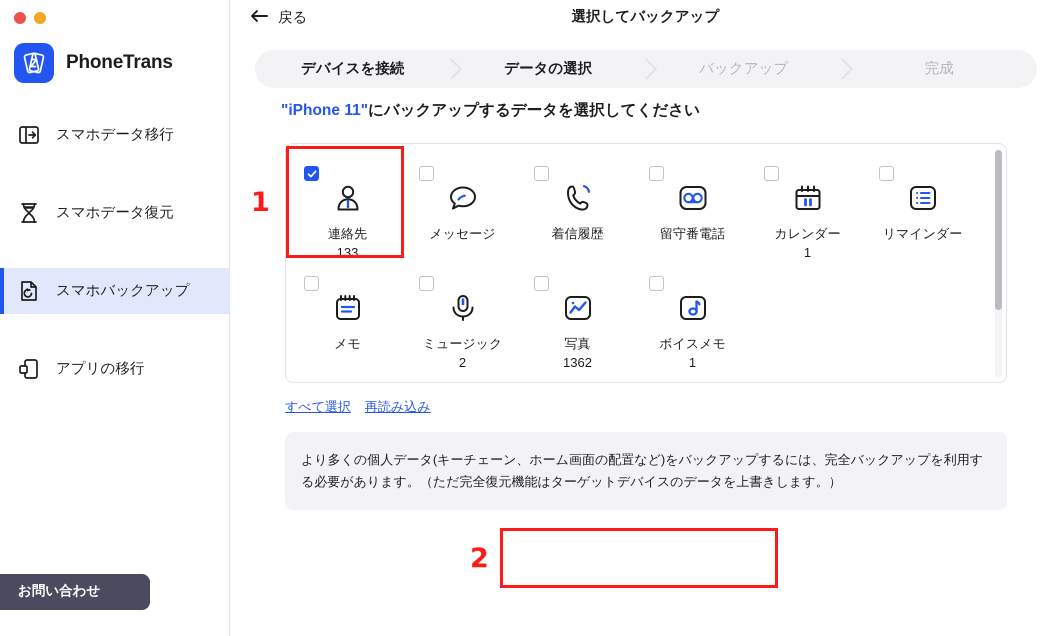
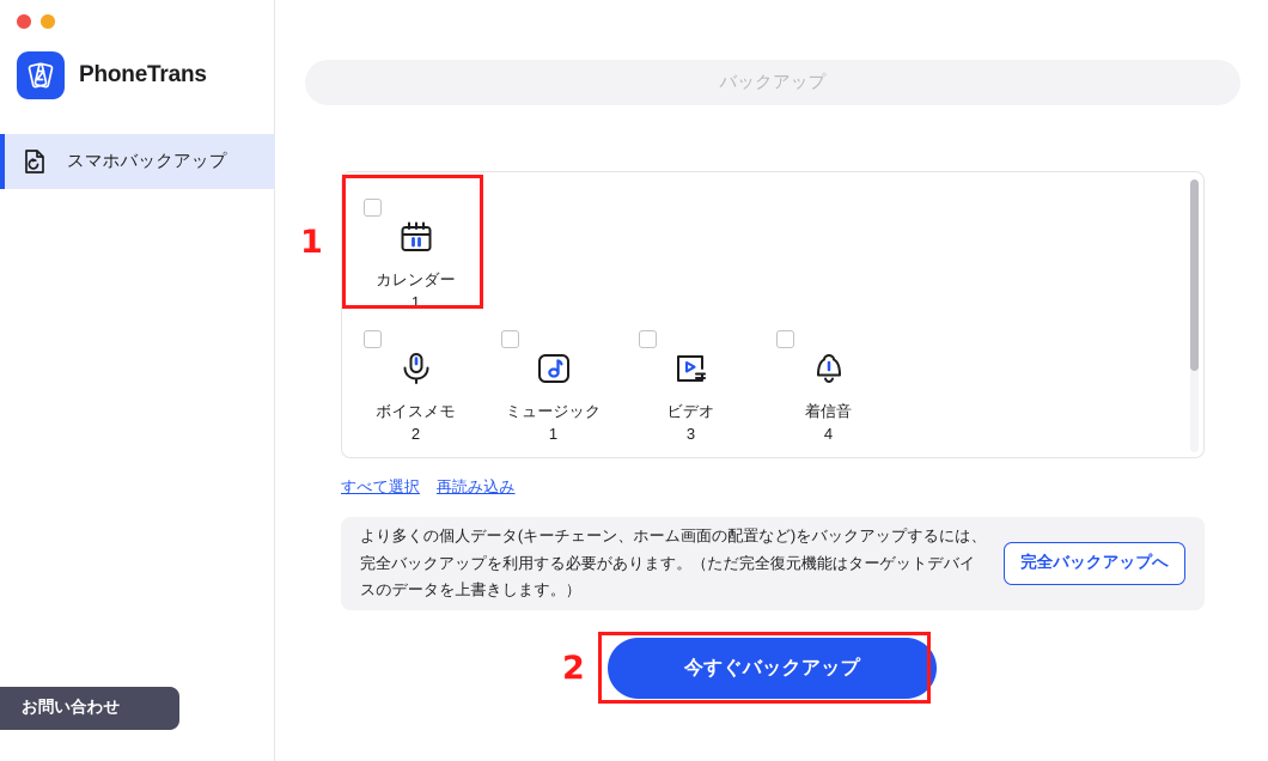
  PhoneTrans
- スマホデータ移行
- スマホデータ復元
  スマホバックアップ
- アプリの移行
  お問い合わせ
- 戻る
- 選択してバックアップ
- デバイスを接続
- データの選択
  バックアップ
- 完成
- "iPhone 11"にバックアップするデータを選択してください
- 連絡先
- 133
- メッセージ
- 着信履歴
- 留守番電話
  カレンダー
  1
- リマインダー
- メモ
- ミュージック
+ ボイスメモ
  2
- 写真
- 1362
- ボイスメモ
+ ミュージック
  1
+ ビデオ
+ 3
+ 着信音
+ 4
  すべて選択
  再読み込み
  より多くの個人データ(キーチェーン、ホーム画面の配置など)をバックアップするには、完全バックアップを利用する必要があります。（ただ完全復元機能はターゲットデバイスのデータを上書きします。）
+ 完全バックアップへ
+ 今すぐバックアップ
  1
  2
